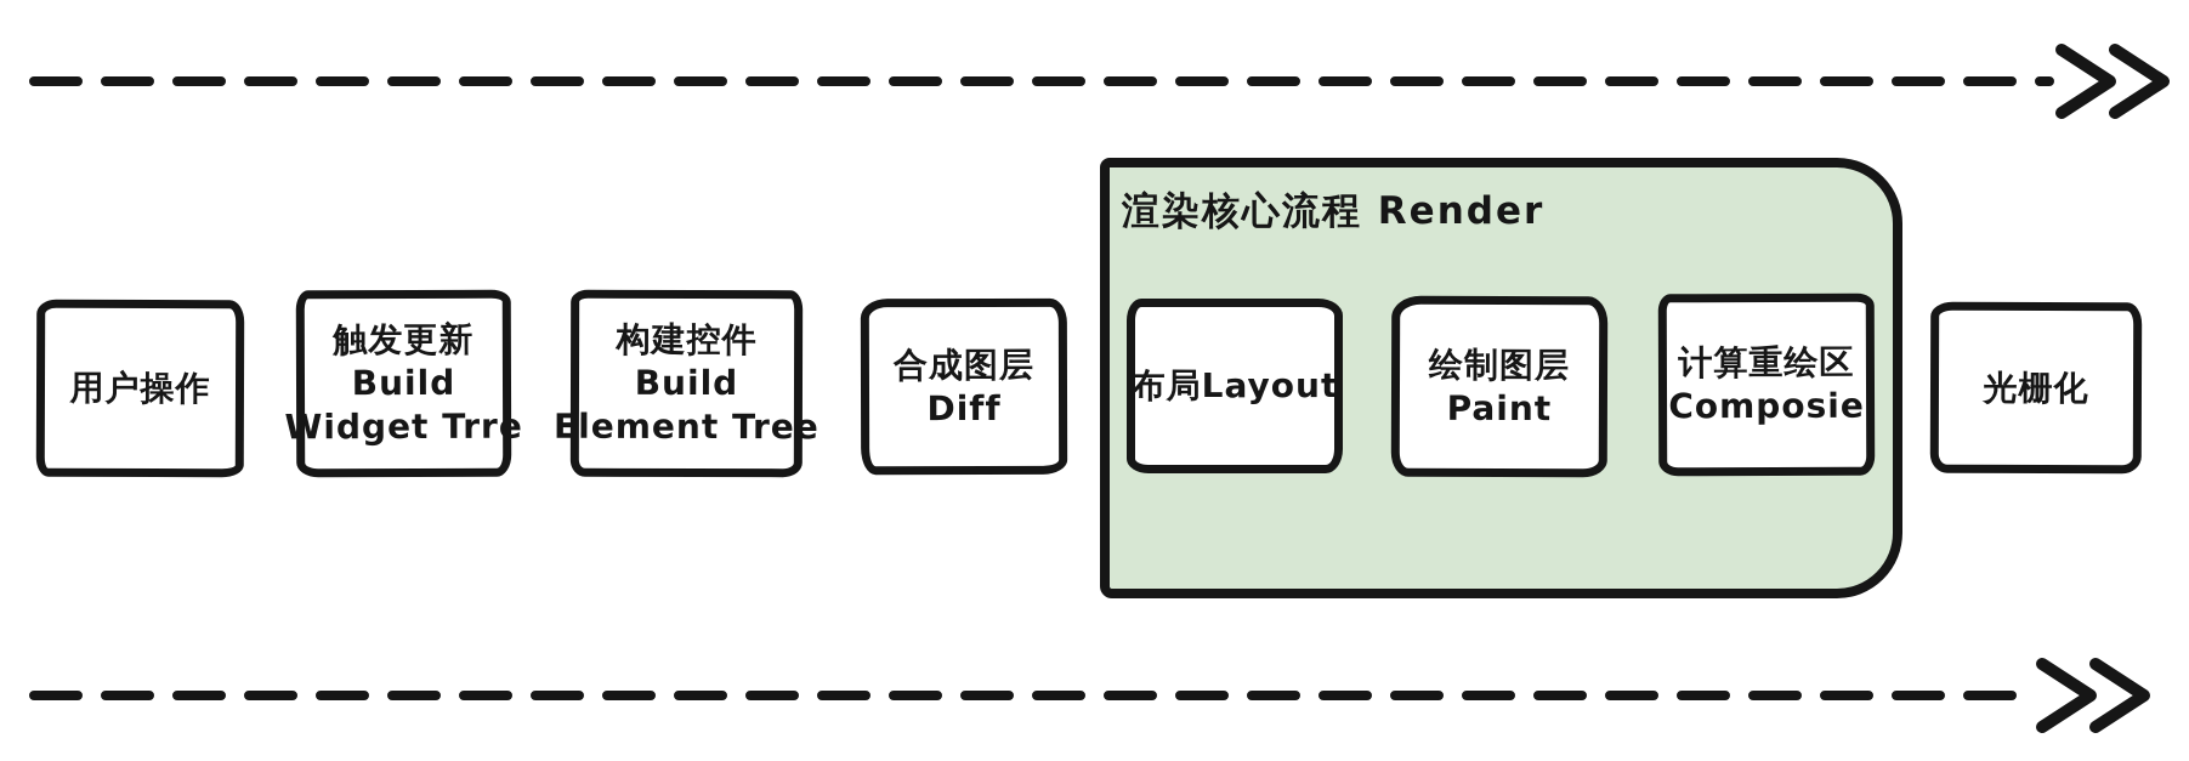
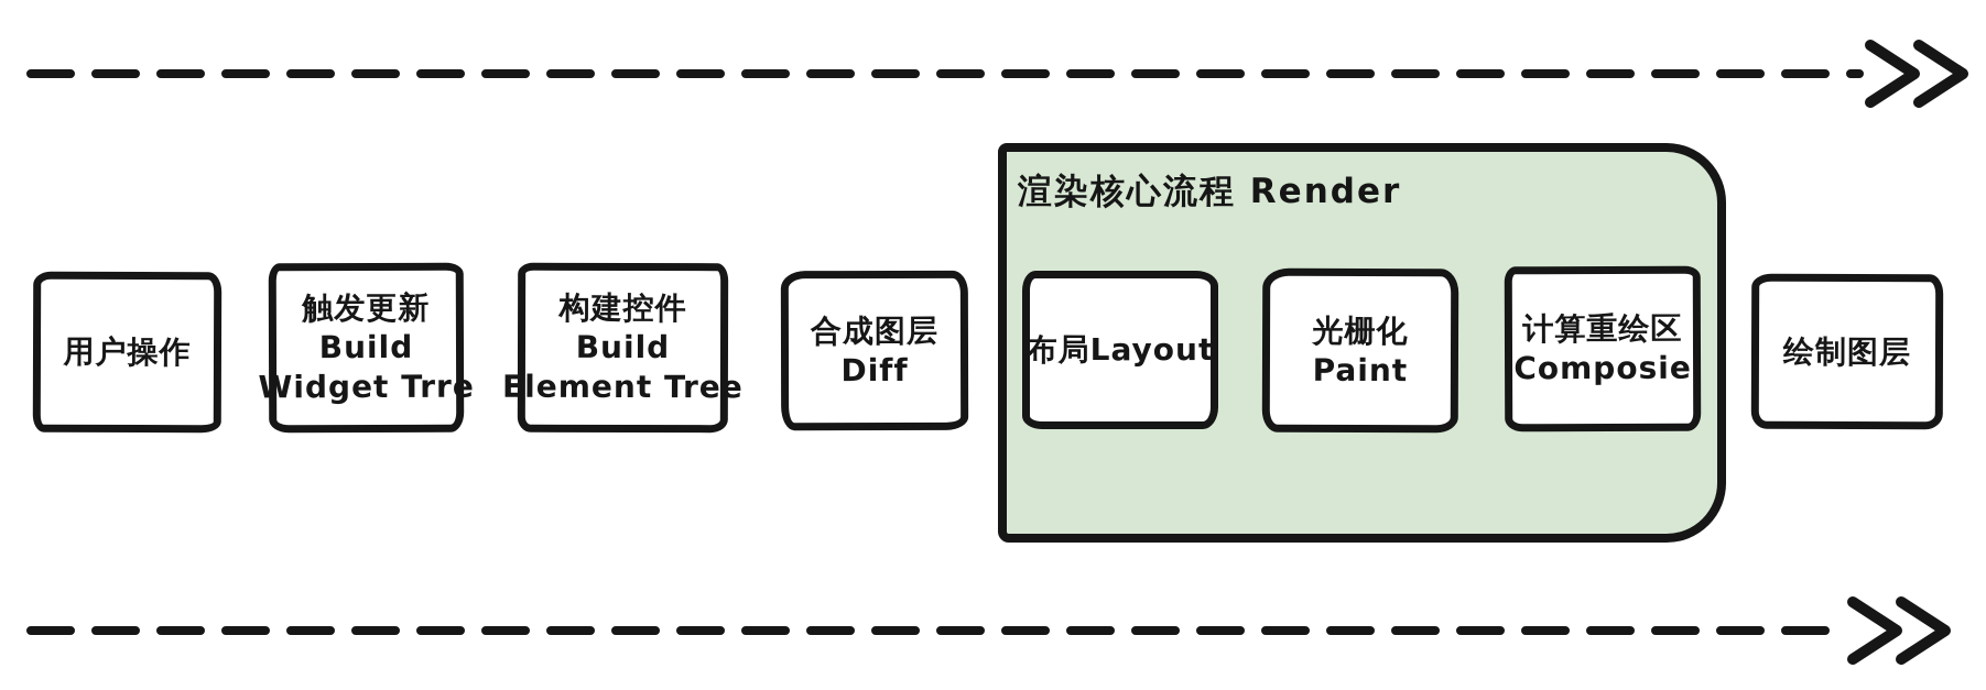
  渲染核心流程 Render
  用户操作
  触发更新
  Build
  Widget Trre
  构建控件
  Build
  Element Tree
  合成图层
  Diff
  布局Layout
- 绘制图层
+ 光栅化
  Paint
  计算重绘区
  Composie
- 光栅化
+ 绘制图层
